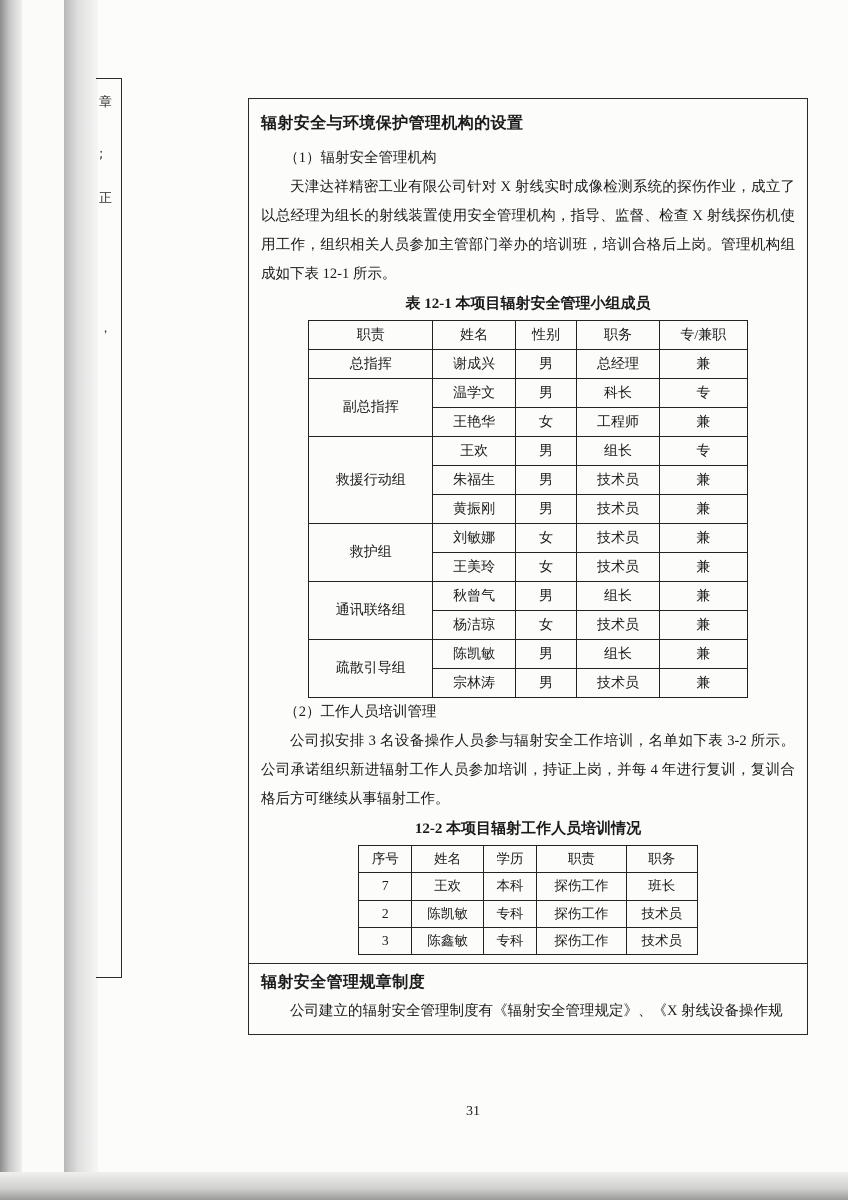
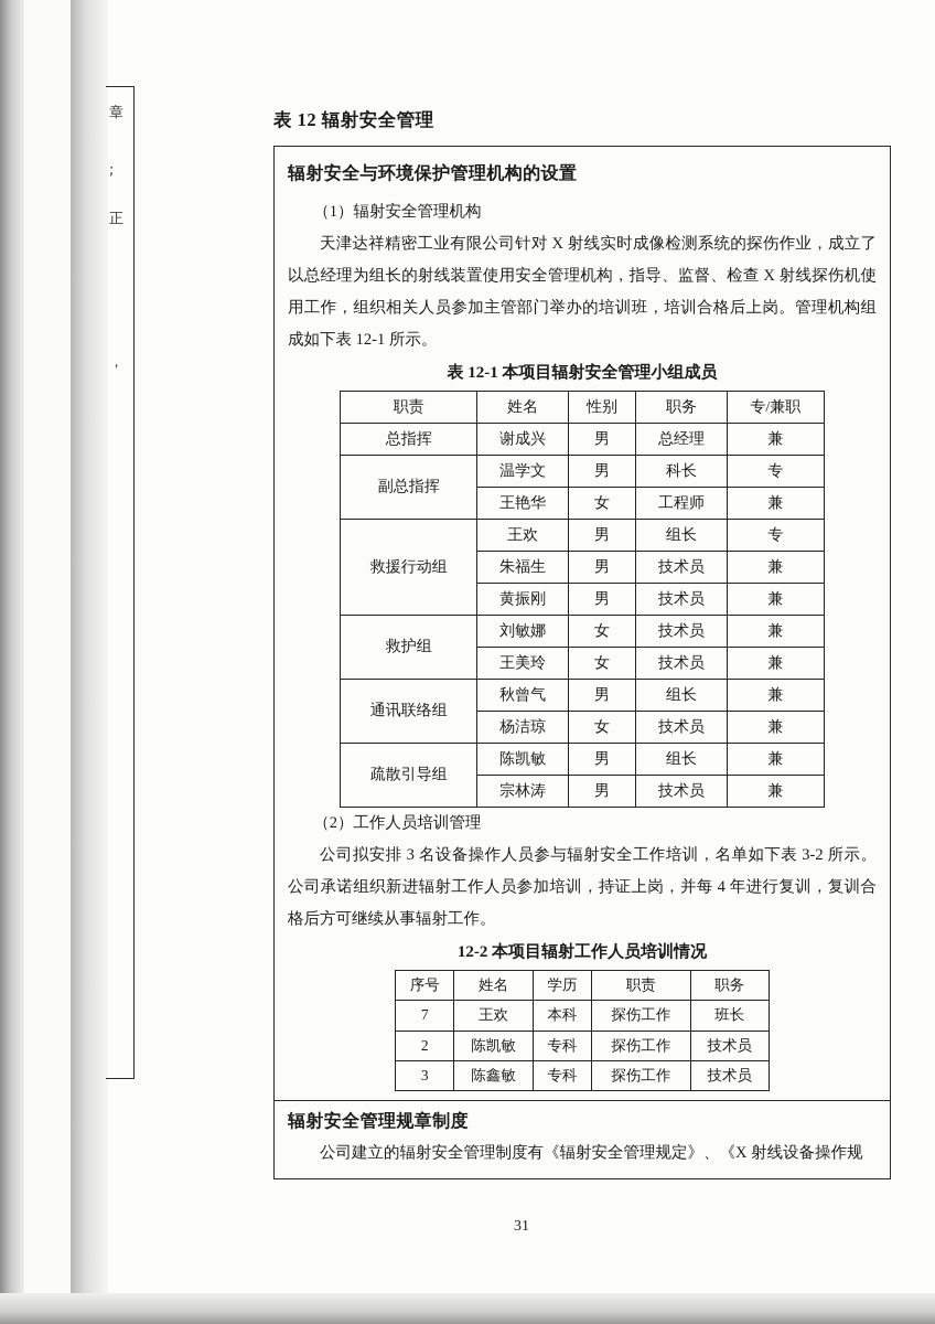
  章
  ;
  正
  ，
+ 表 12 辐射安全管理
  辐射安全与环境保护管理机构的设置
  （1）辐射安全管理机构
  天津达祥精密工业有限公司针对 X 射线实时成像检测系统的探伤作业，成立了以总经理为组长的射线装置使用安全管理机构，指导、监督、检查 X 射线探伤机使用工作，组织相关人员参加主管部门举办的培训班，培训合格后上岗。管理机构组成如下表 12-1 所示。
  表 12-1 本项目辐射安全管理小组成员
  职责	姓名	性别	职务	专/兼职
  总指挥	谢成兴	男	总经理	兼
  副总指挥	温学文	男	科长	专
  王艳华	女	工程师	兼
  救援行动组	王欢	男	组长	专
  朱福生	男	技术员	兼
  黄振刚	男	技术员	兼
  救护组	刘敏娜	女	技术员	兼
  王美玲	女	技术员	兼
  通讯联络组	秋曾气	男	组长	兼
  杨洁琼	女	技术员	兼
  疏散引导组	陈凯敏	男	组长	兼
  宗林涛	男	技术员	兼
  （2）工作人员培训管理
  公司拟安排 3 名设备操作人员参与辐射安全工作培训，名单如下表 3-2 所示。公司承诺组织新进辐射工作人员参加培训，持证上岗，并每 4 年进行复训，复训合格后方可继续从事辐射工作。
  12-2 本项目辐射工作人员培训情况
  序号	姓名	学历	职责	职务
  7	王欢	本科	探伤工作	班长
  2	陈凯敏	专科	探伤工作	技术员
  3	陈鑫敏	专科	探伤工作	技术员
  辐射安全管理规章制度
  公司建立的辐射安全管理制度有《辐射安全管理规定》、《X 射线设备操作规
  31
